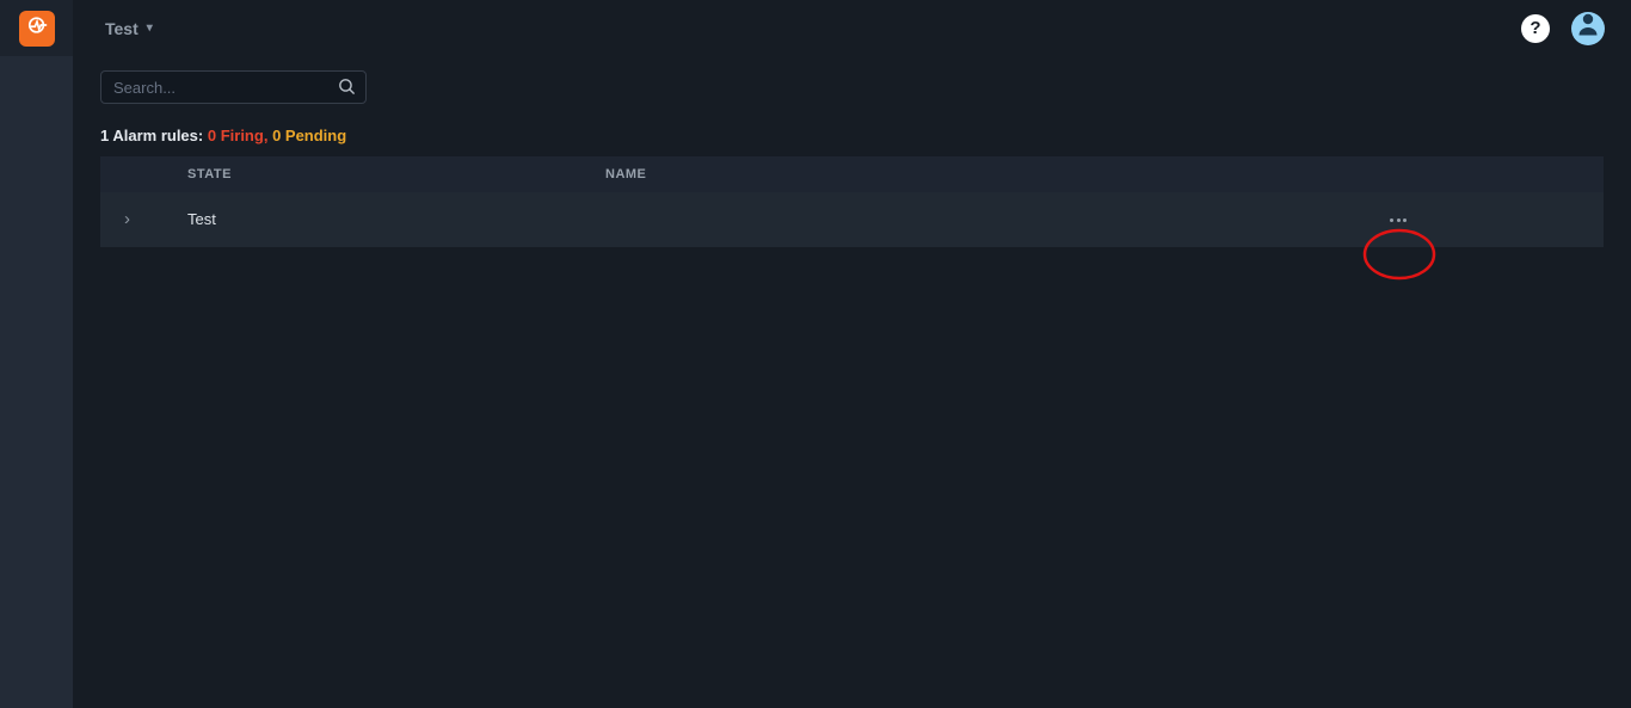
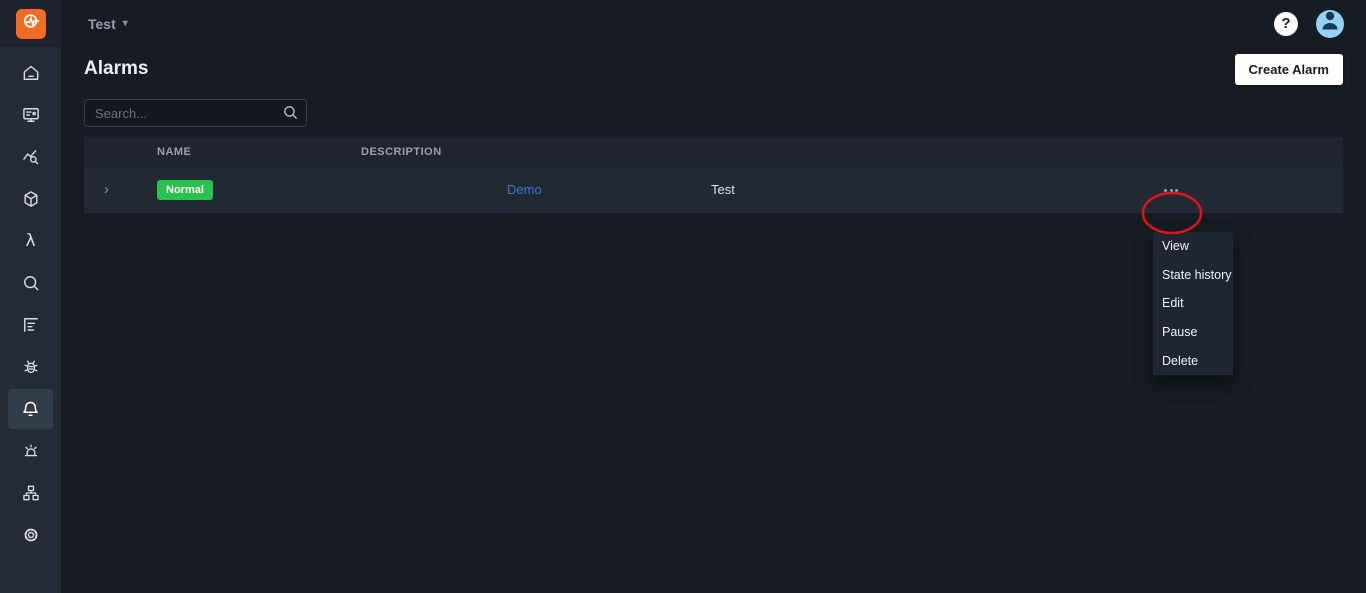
+ λ
  Test
  ▾
  ?
+ Alarms
+ Create Alarm
  Search...
- 1 Alarm rules: 0 Firing, 0 Pending
- STATE
  NAME
+ DESCRIPTION
  ›
+ Normal
+ Demo
  Test
+ View
+ State history
+ Edit
+ Pause
+ Delete
